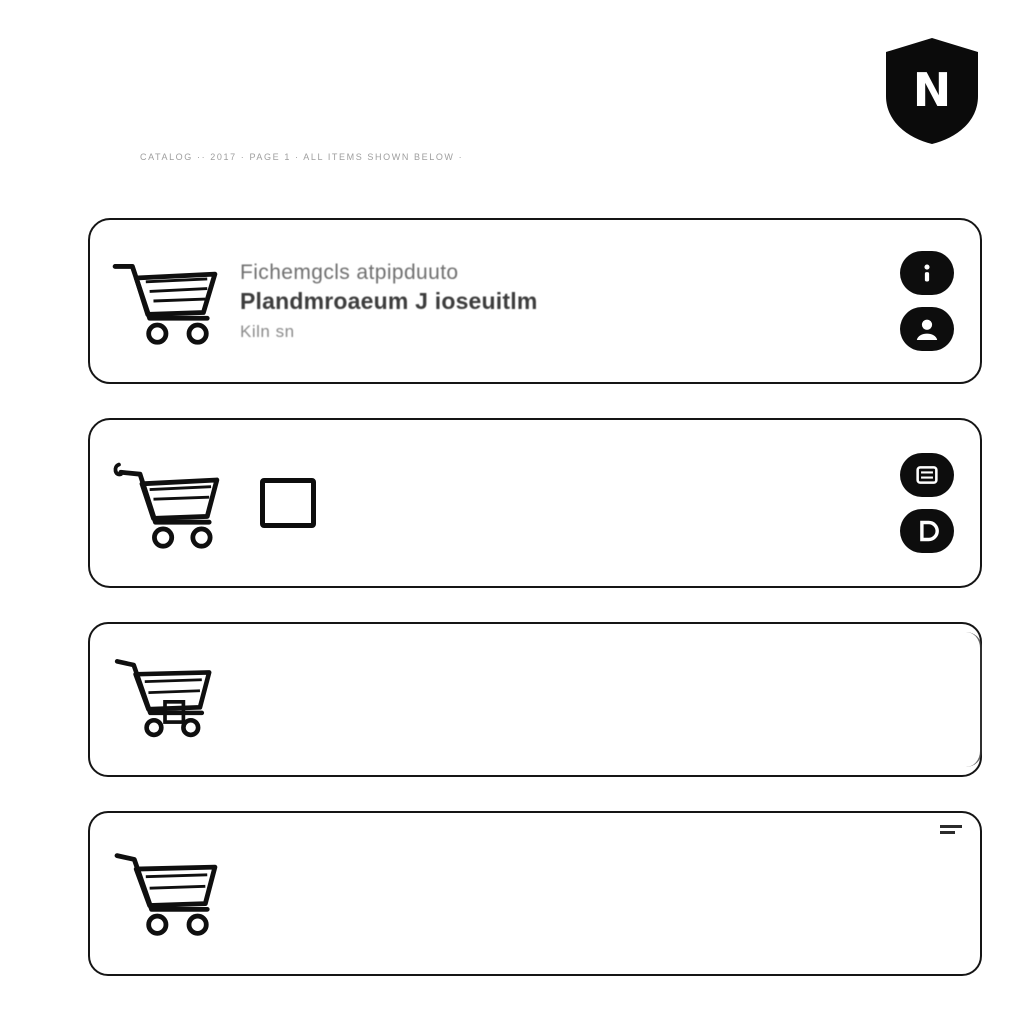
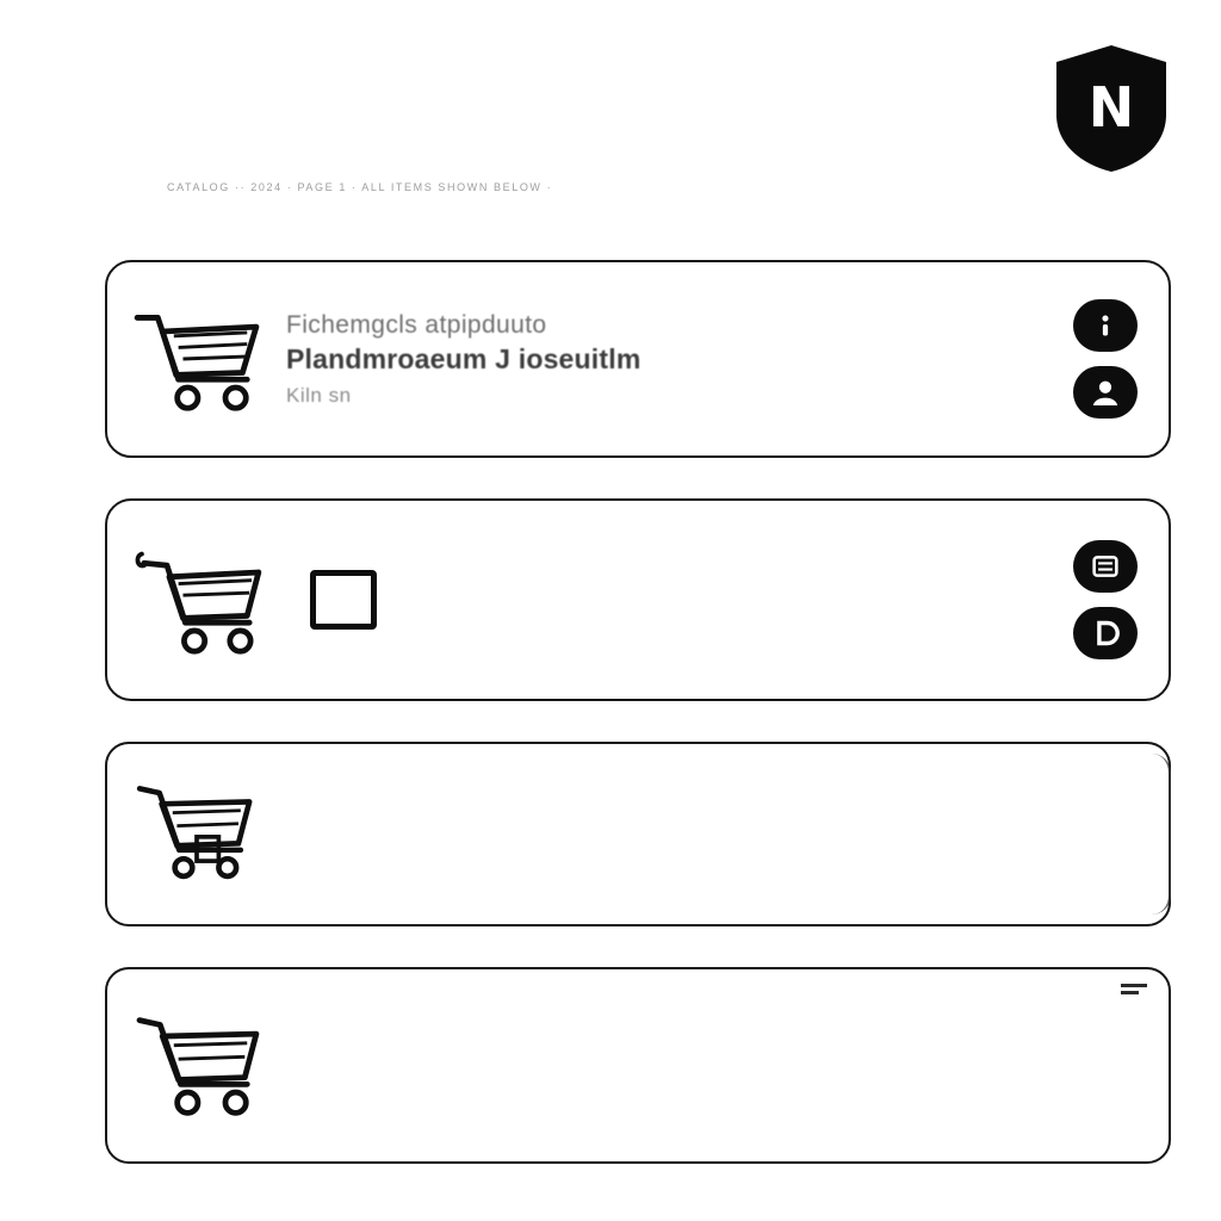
  N
- CATALOG ·· 2017 · PAGE 1 · ALL ITEMS SHOWN BELOW ·
+ CATALOG ·· 2024 · PAGE 1 · ALL ITEMS SHOWN BELOW ·
  Fichemgcls atpipduuto
  Plandmroaeum J ioseuitlm
  Kiln sn
